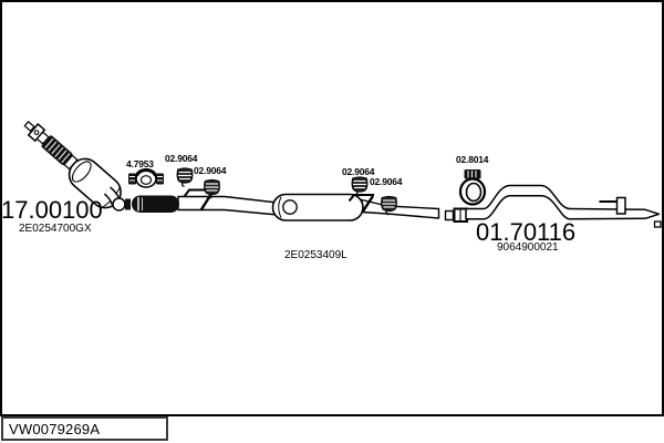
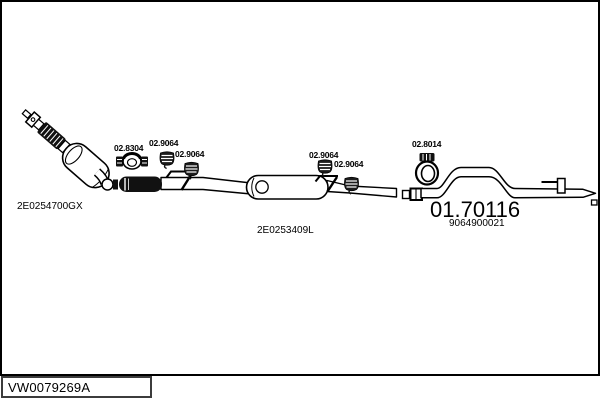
- 17.00100
  2E0254700GX
  2E0253409L
  01.70116
  9064900021
- 4.7953
+ 02.8304
  02.9064
  02.9064
  02.9064
  02.9064
  02.8014
  VW0079269A
